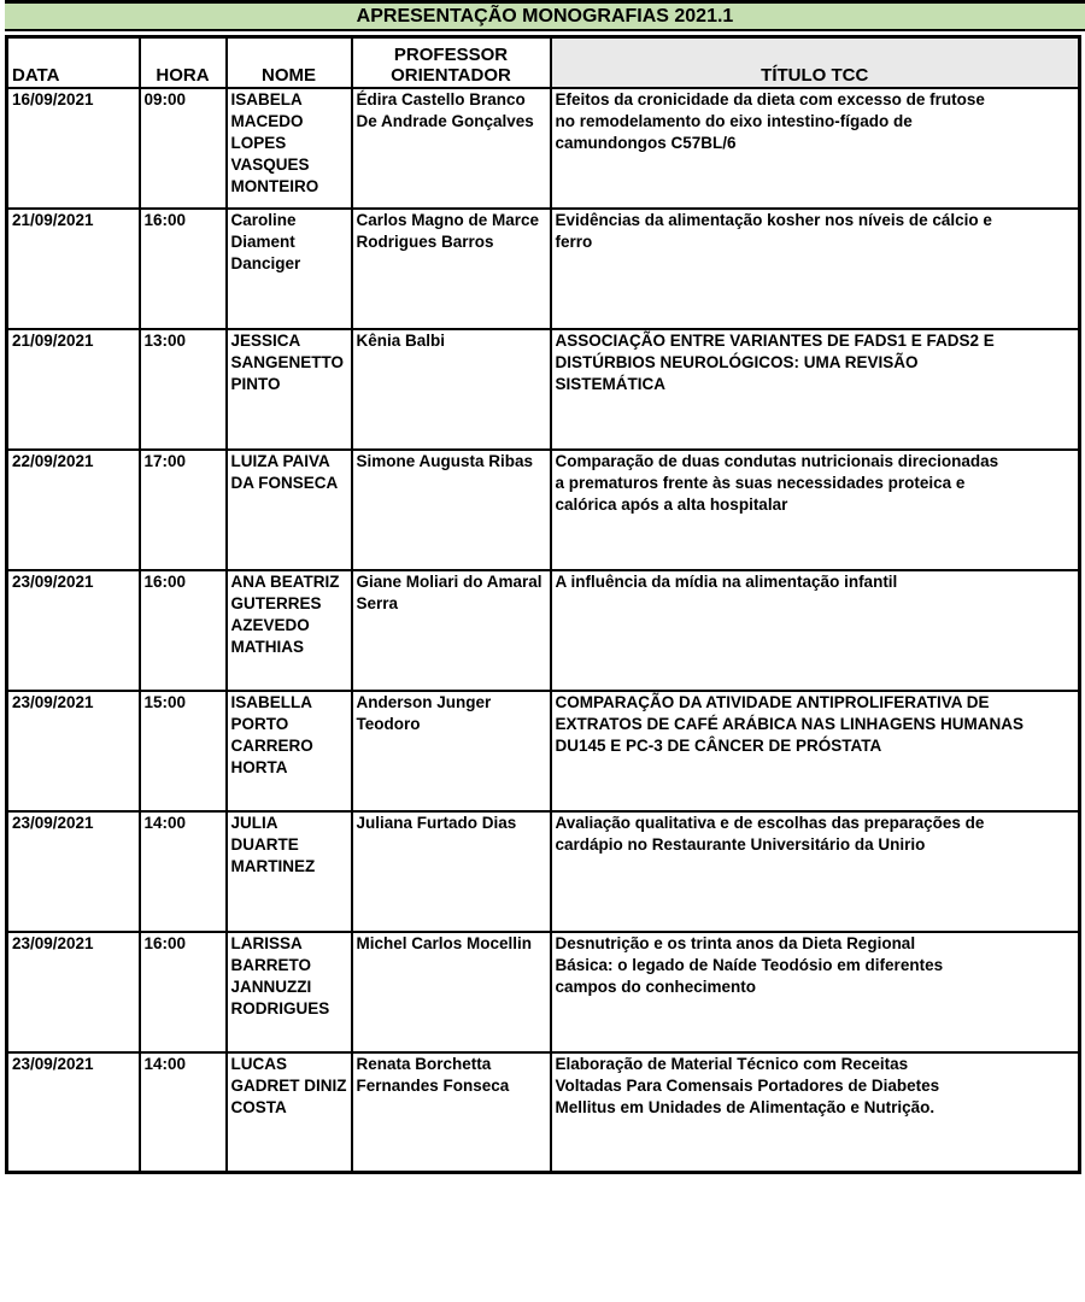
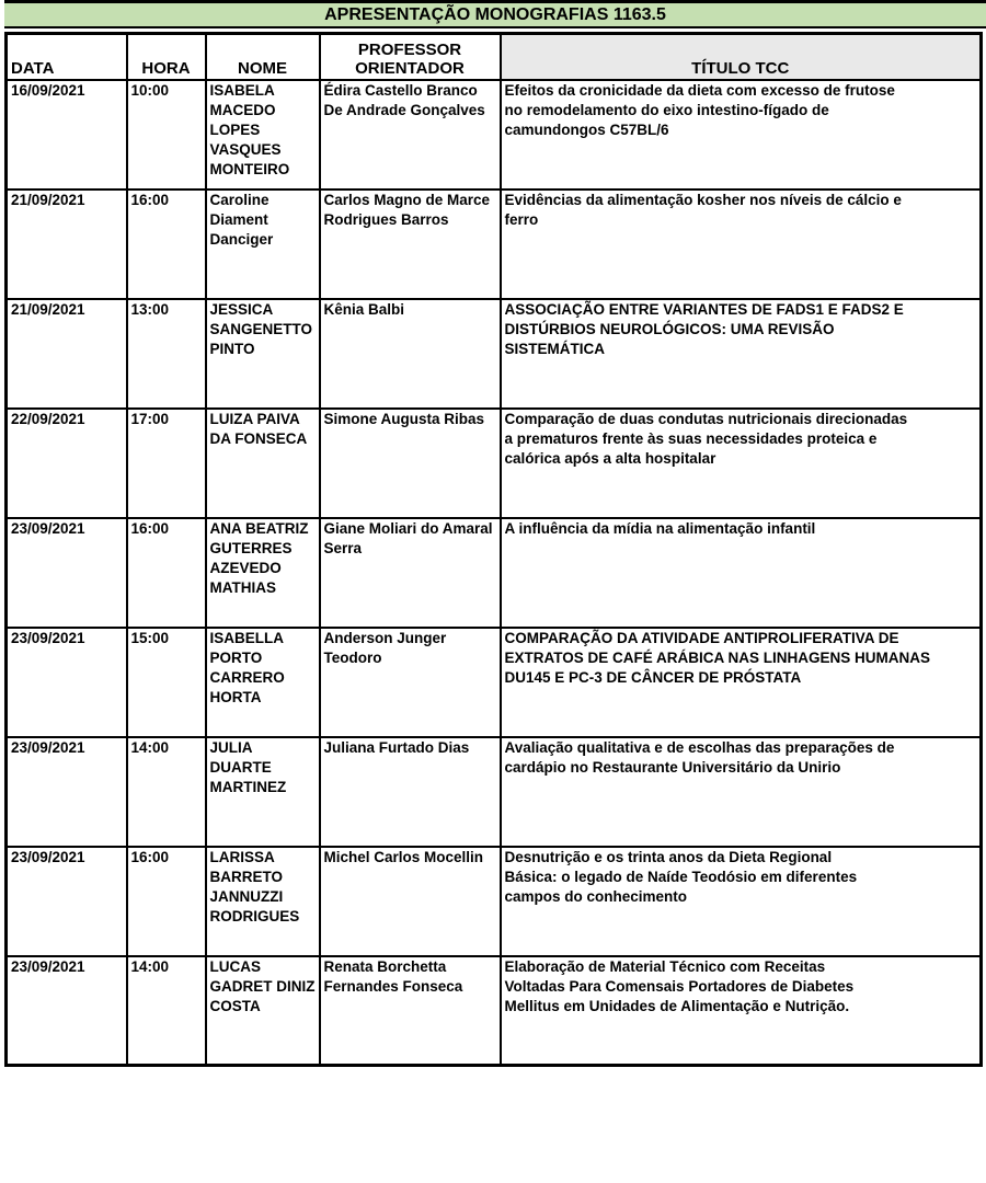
- APRESENTAÇÃO MONOGRAFIAS 2021.1
+ APRESENTAÇÃO MONOGRAFIAS 1163.5
  DATA	HORA	NOME	PROFESSOR ORIENTADOR	TÍTULO TCC
- 16/09/2021	09:00	ISABELA MACEDO LOPES VASQUES MONTEIRO	Édira Castello Branco De Andrade Gonçalves	Efeitos da cronicidade da dieta com excesso de frutose no remodelamento do eixo intestino-fígado de camundongos C57BL/6
+ 16/09/2021	10:00	ISABELA MACEDO LOPES VASQUES MONTEIRO	Édira Castello Branco De Andrade Gonçalves	Efeitos da cronicidade da dieta com excesso de frutose no remodelamento do eixo intestino-fígado de camundongos C57BL/6
  21/09/2021	16:00	Caroline Diament Danciger	Carlos Magno de Marce Rodrigues Barros	Evidências da alimentação kosher nos níveis de cálcio e ferro
  21/09/2021	13:00	JESSICA SANGENETTO PINTO	Kênia Balbi	ASSOCIAÇÃO ENTRE VARIANTES DE FADS1 E FADS2 E DISTÚRBIOS NEUROLÓGICOS: UMA REVISÃO SISTEMÁTICA
  22/09/2021	17:00	LUIZA PAIVA DA FONSECA	Simone Augusta Ribas	Comparação de duas condutas nutricionais direcionadas a prematuros frente às suas necessidades proteica e calórica após a alta hospitalar
  23/09/2021	16:00	ANA BEATRIZ GUTERRES AZEVEDO MATHIAS	Giane Moliari do Amaral Serra	A influência da mídia na alimentação infantil
  23/09/2021	15:00	ISABELLA PORTO CARRERO HORTA	Anderson Junger Teodoro	COMPARAÇÃO DA ATIVIDADE ANTIPROLIFERATIVA DE EXTRATOS DE CAFÉ ARÁBICA NAS LINHAGENS HUMANAS DU145 E PC-3 DE CÂNCER DE PRÓSTATA
  23/09/2021	14:00	JULIA DUARTE MARTINEZ	Juliana Furtado Dias	Avaliação qualitativa e de escolhas das preparações de cardápio no Restaurante Universitário da Unirio
  23/09/2021	16:00	LARISSA BARRETO JANNUZZI RODRIGUES	Michel Carlos Mocellin	Desnutrição e os trinta anos da Dieta Regional Básica: o legado de Naíde Teodósio em diferentes campos do conhecimento
  23/09/2021	14:00	LUCAS GADRET DINIZ COSTA	Renata Borchetta Fernandes Fonseca	Elaboração de Material Técnico com Receitas Voltadas Para Comensais Portadores de Diabetes Mellitus em Unidades de Alimentação e Nutrição.
